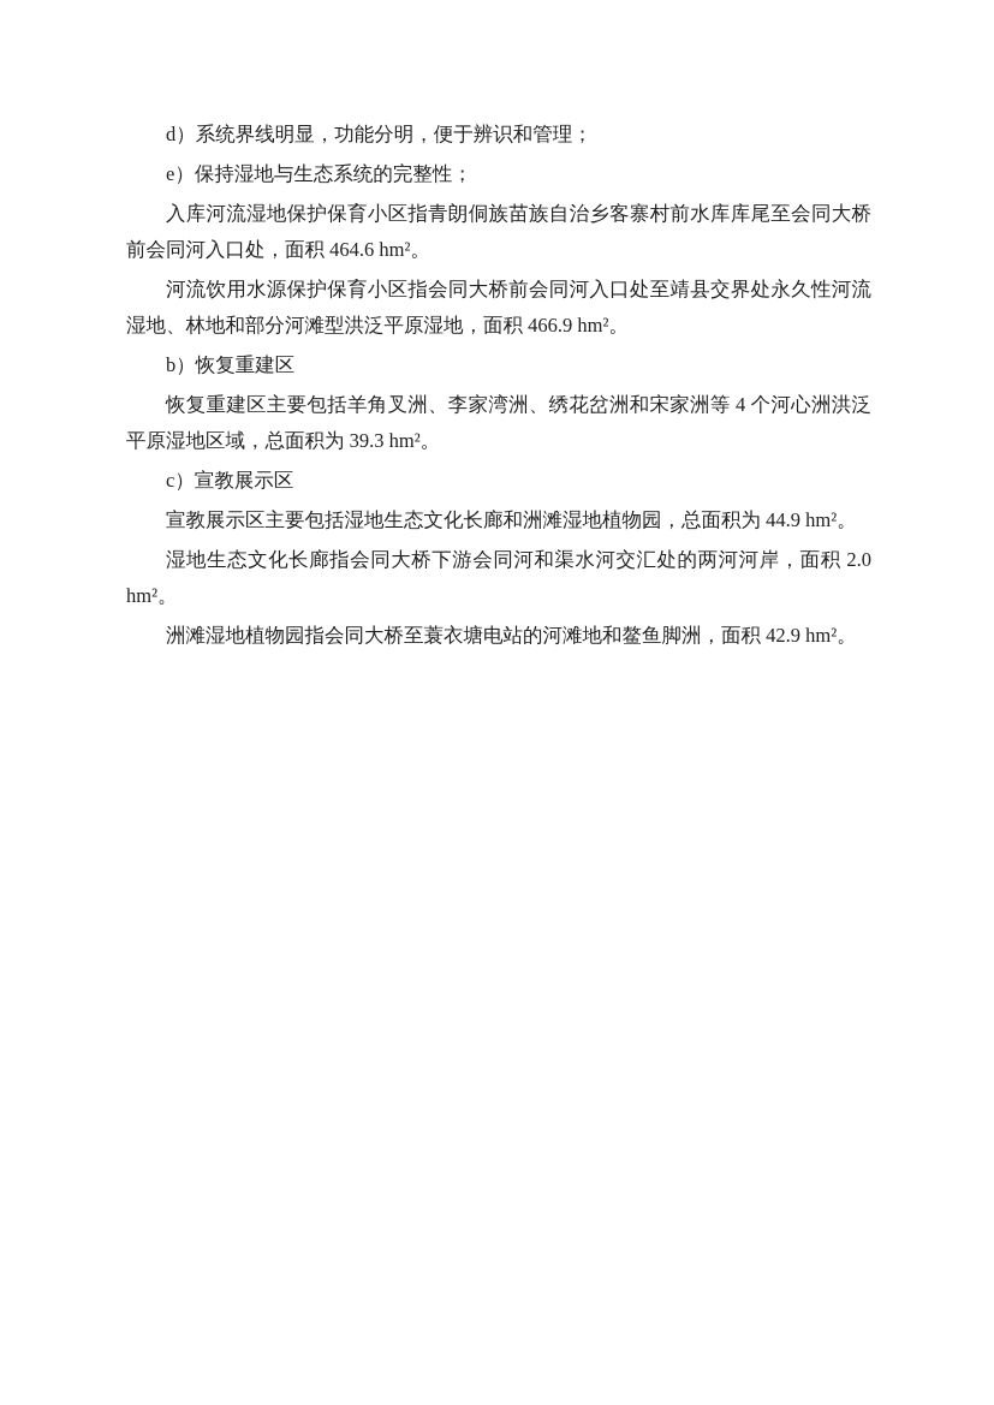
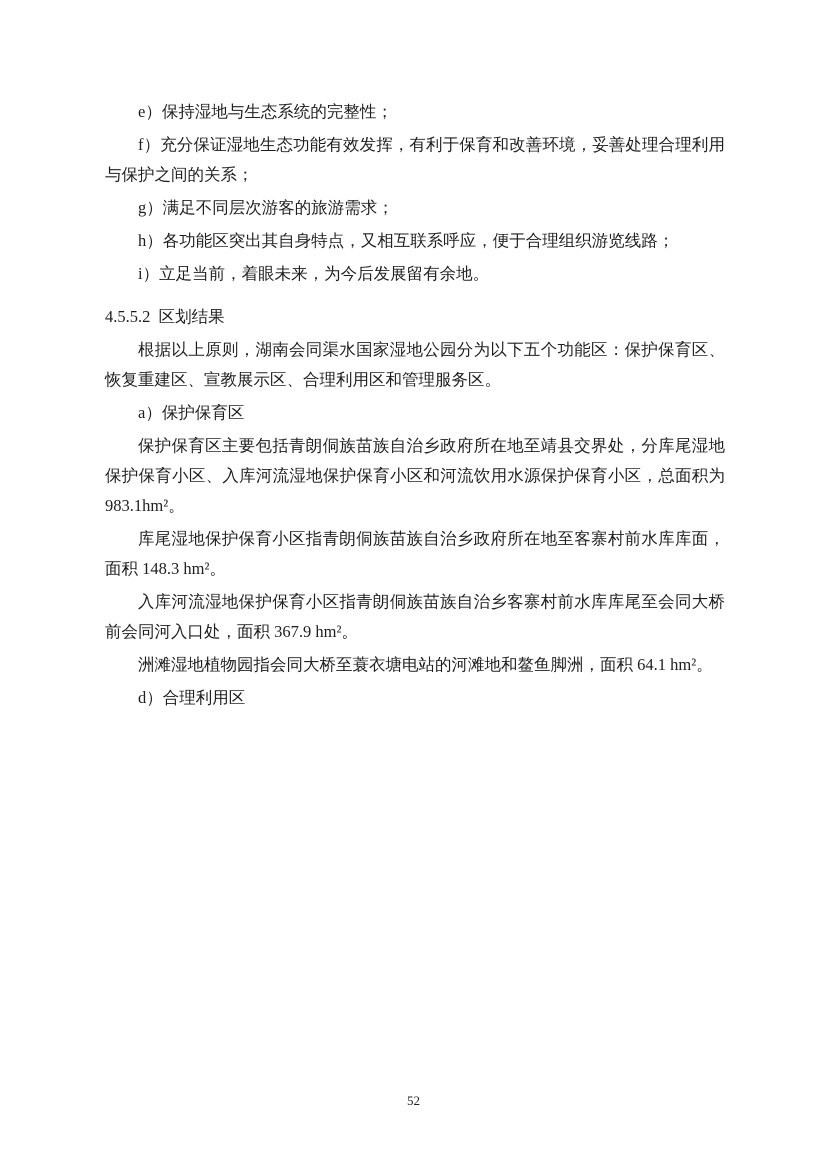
- d）系统界线明显，功能分明，便于辨识和管理；
  e）保持湿地与生态系统的完整性；
+ f）充分保证湿地生态功能有效发挥，有利于保育和改善环境，妥善处理合理利用与保护之间的关系；
+ g）满足不同层次游客的旅游需求；
+ h）各功能区突出其自身特点，又相互联系呼应，便于合理组织游览线路；
+ i）立足当前，着眼未来，为今后发展留有余地。
+ 4.5.5.2 区划结果
+ 根据以上原则，湖南会同渠水国家湿地公园分为以下五个功能区：保护保育区、恢复重建区、宣教展示区、合理利用区和管理服务区。
+ a）保护保育区
+ 保护保育区主要包括青朗侗族苗族自治乡政府所在地至靖县交界处，分库尾湿地保护保育小区、入库河流湿地保护保育小区和河流饮用水源保护保育小区，总面积为983.1hm²。
+ 库尾湿地保护保育小区指青朗侗族苗族自治乡政府所在地至客寨村前水库库面，面积 148.3 hm²。
- 入库河流湿地保护保育小区指青朗侗族苗族自治乡客寨村前水库库尾至会同大桥前会同河入口处，面积 464.6 hm²。
+ 入库河流湿地保护保育小区指青朗侗族苗族自治乡客寨村前水库库尾至会同大桥前会同河入口处，面积 367.9 hm²。
- 河流饮用水源保护保育小区指会同大桥前会同河入口处至靖县交界处永久性河流湿地、林地和部分河滩型洪泛平原湿地，面积 466.9 hm²。
- b）恢复重建区
- 恢复重建区主要包括羊角叉洲、李家湾洲、绣花岔洲和宋家洲等 4 个河心洲洪泛平原湿地区域，总面积为 39.3 hm²。
- c）宣教展示区
- 宣教展示区主要包括湿地生态文化长廊和洲滩湿地植物园，总面积为 44.9 hm²。
- 湿地生态文化长廊指会同大桥下游会同河和渠水河交汇处的两河河岸，面积 2.0 hm²。
- 洲滩湿地植物园指会同大桥至蓑衣塘电站的河滩地和鳌鱼脚洲，面积 42.9 hm²。
+ 洲滩湿地植物园指会同大桥至蓑衣塘电站的河滩地和鳌鱼脚洲，面积 64.1 hm²。
+ d）合理利用区
+ 52
